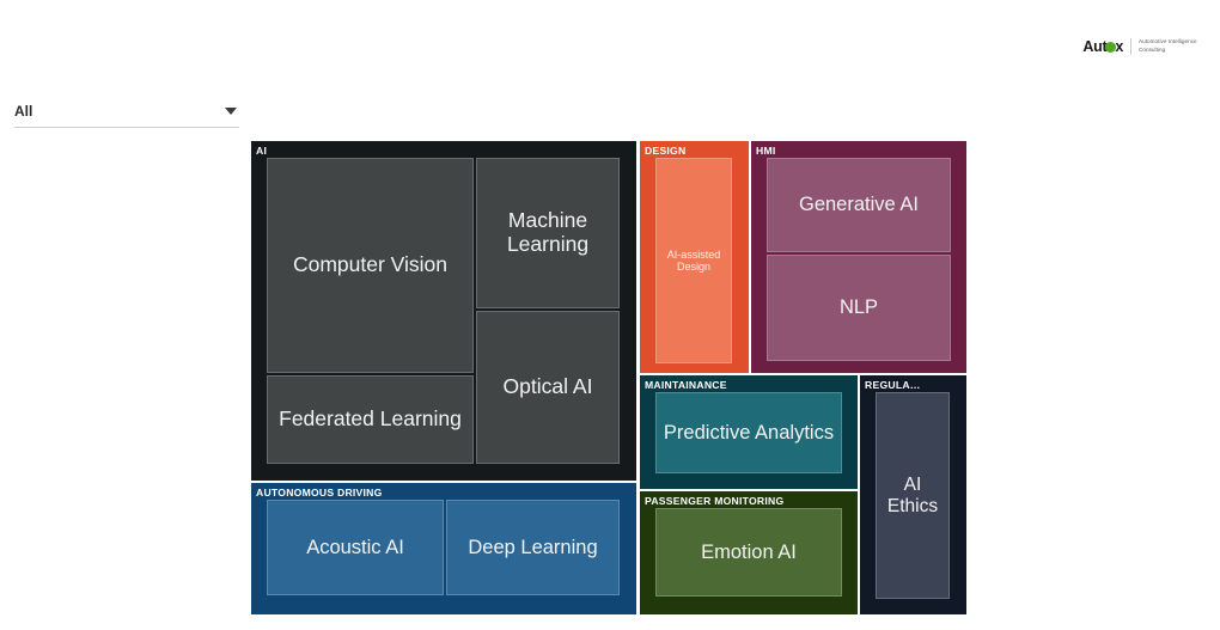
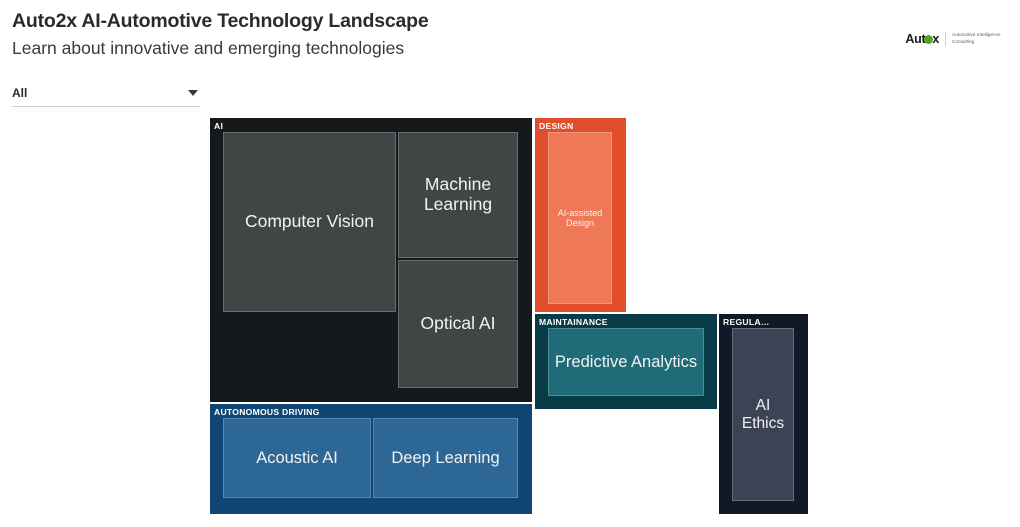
+ Auto2x AI-Automotive Technology Landscape
+ Learn about innovative and emerging technologies
  Au x
  All
  AI
  Computer Vision
  Machine Learning
  Optical AI
- Federated Learning
  AUTONOMOUS DRIVING
  Acoustic AI
  Deep Learning
  DESIGN
  AI-assisted Design
- HMI
- Generative AI
- NLP
  MAINTAINANCE
  Predictive Analytics
- PASSENGER MONITORING
- Emotion AI
  REGULA…
  AI Ethics
